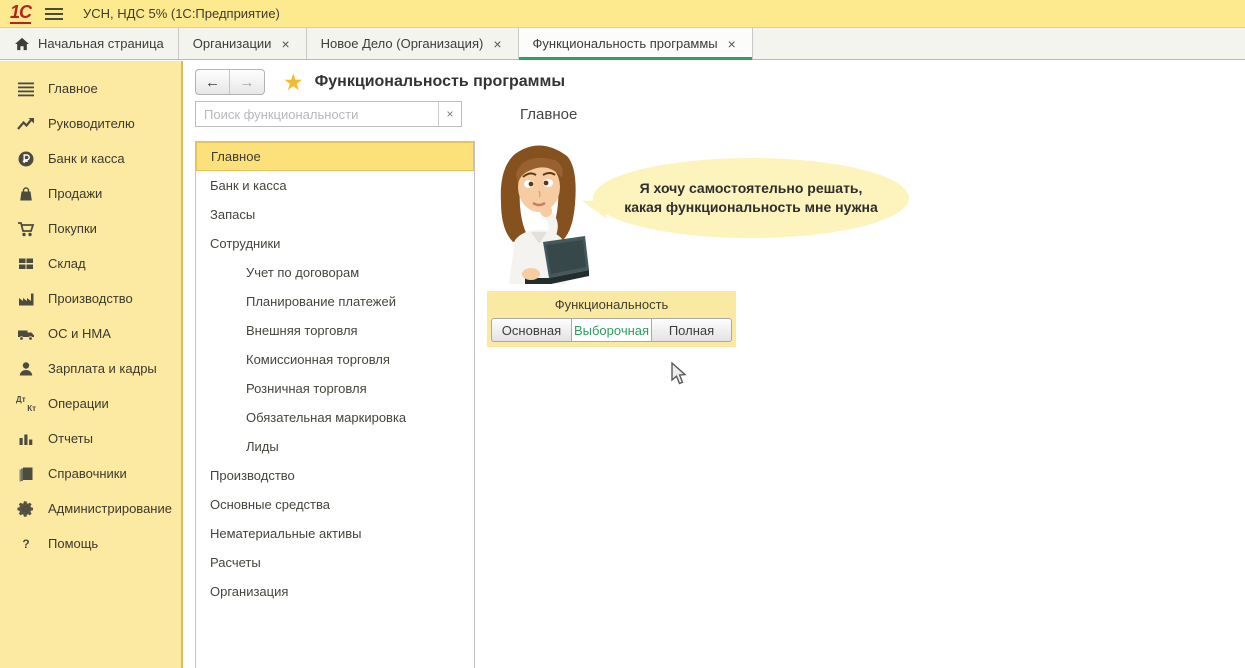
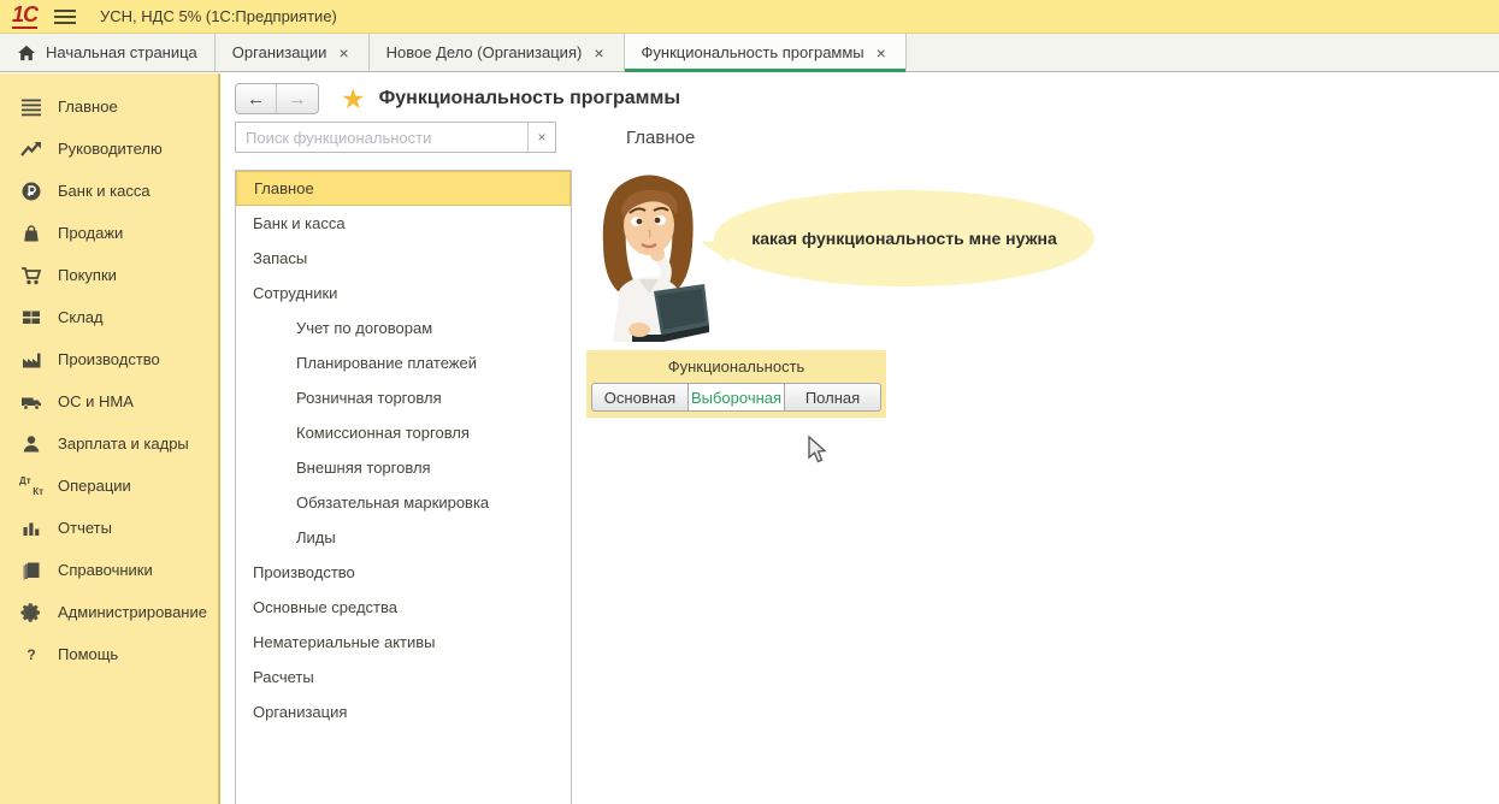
  1С
  УСН, НДС 5% (1С:Предприятие)
  Начальная страница
  Организации
  ×
  Новое Дело (Организация)
  ×
  Функциональность программы
  ×
  Главное
  Руководителю
  Банк и касса
  Продажи
  Покупки
  Склад
  Производство
  ОС и НМА
  Зарплата и кадры
  Дт
  Кт
  Операции
  Отчеты
  Справочники
  Администрирование
  ?
  Помощь
  ←
  →
  ★
  Функциональность программы
  Поиск функциональности
  ×
  Главное
  Главное
  Банк и касса
  Запасы
  Сотрудники
  Учет по договорам
  Планирование платежей
- Внешняя торговля
+ Розничная торговля
  Комиссионная торговля
- Розничная торговля
+ Внешняя торговля
  Обязательная маркировка
  Лиды
  Производство
  Основные средства
  Нематериальные активы
  Расчеты
  Организация
- Я хочу самостоятельно решать,
  какая функциональность мне нужна
  Функциональность
  Основная
  Выборочная
  Полная
